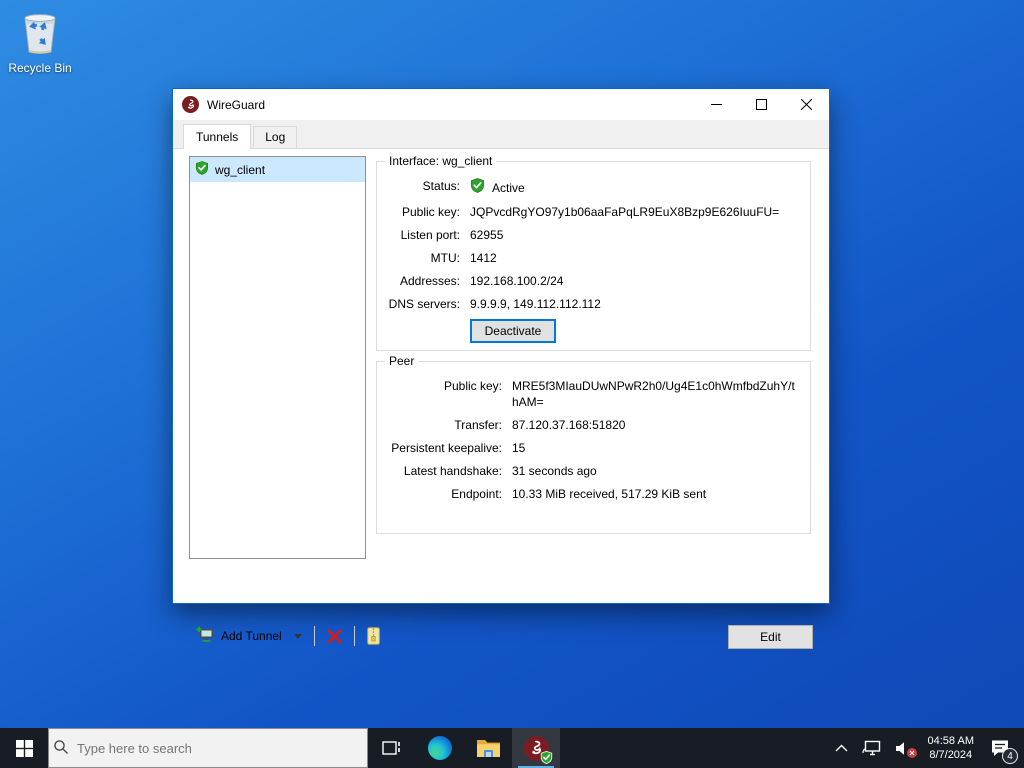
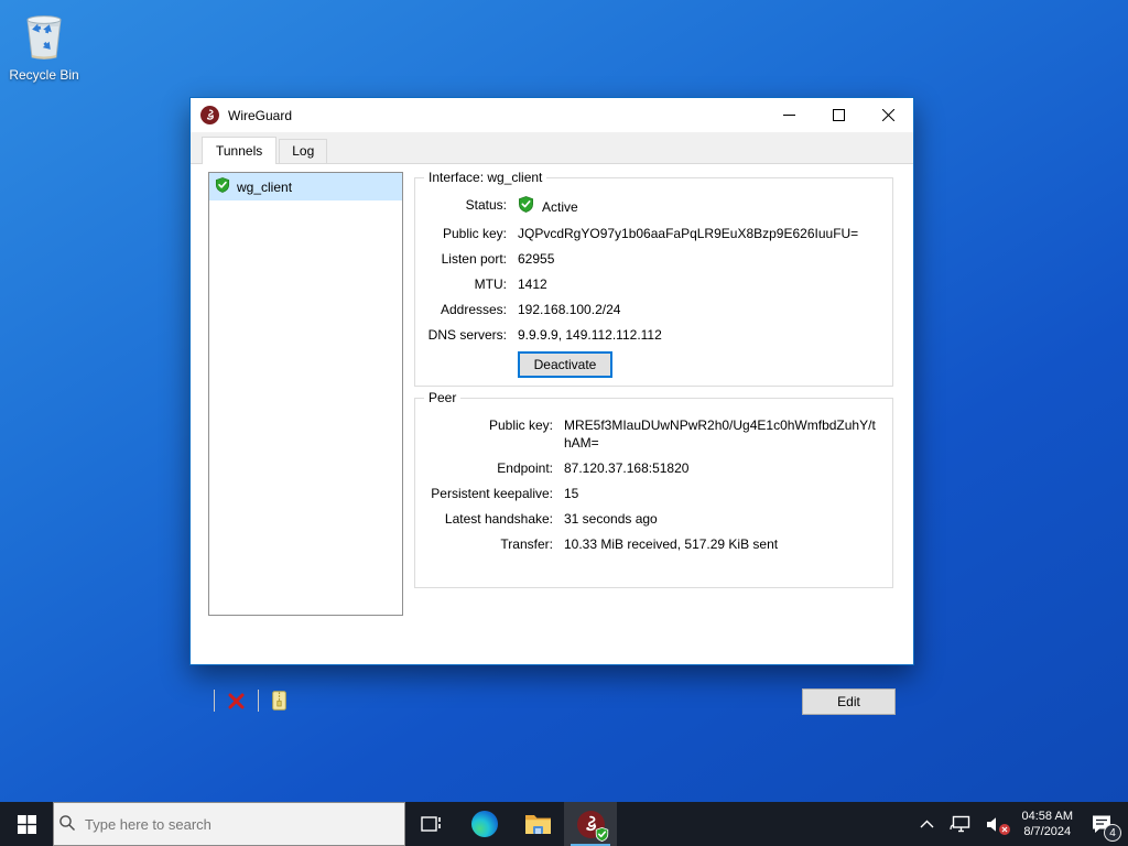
  Recycle Bin
  WireGuard
  Tunnels
  Log
  wg_client
- Add Tunnel
  Interface: wg_client
  Status:
  Active
  Public key:
  JQPvcdRgYO97y1b06aaFaPqLR9EuX8Bzp9E626IuuFU=
  Listen port:
  62955
  MTU:
  1412
  Addresses:
  192.168.100.2/24
  DNS servers:
  9.9.9.9, 149.112.112.112
  Deactivate
  Peer
  Public key:
  MRE5f3MIauDUwNPwR2h0/Ug4E1c0hWmfbdZuhY/thAM=
- Transfer:
+ Endpoint:
  87.120.37.168:51820
  Persistent keepalive:
  15
  Latest handshake:
  31 seconds ago
- Endpoint:
+ Transfer:
  10.33 MiB received, 517.29 KiB sent
  Edit
  Type here to search
  04:58 AM
  8/7/2024
  4
